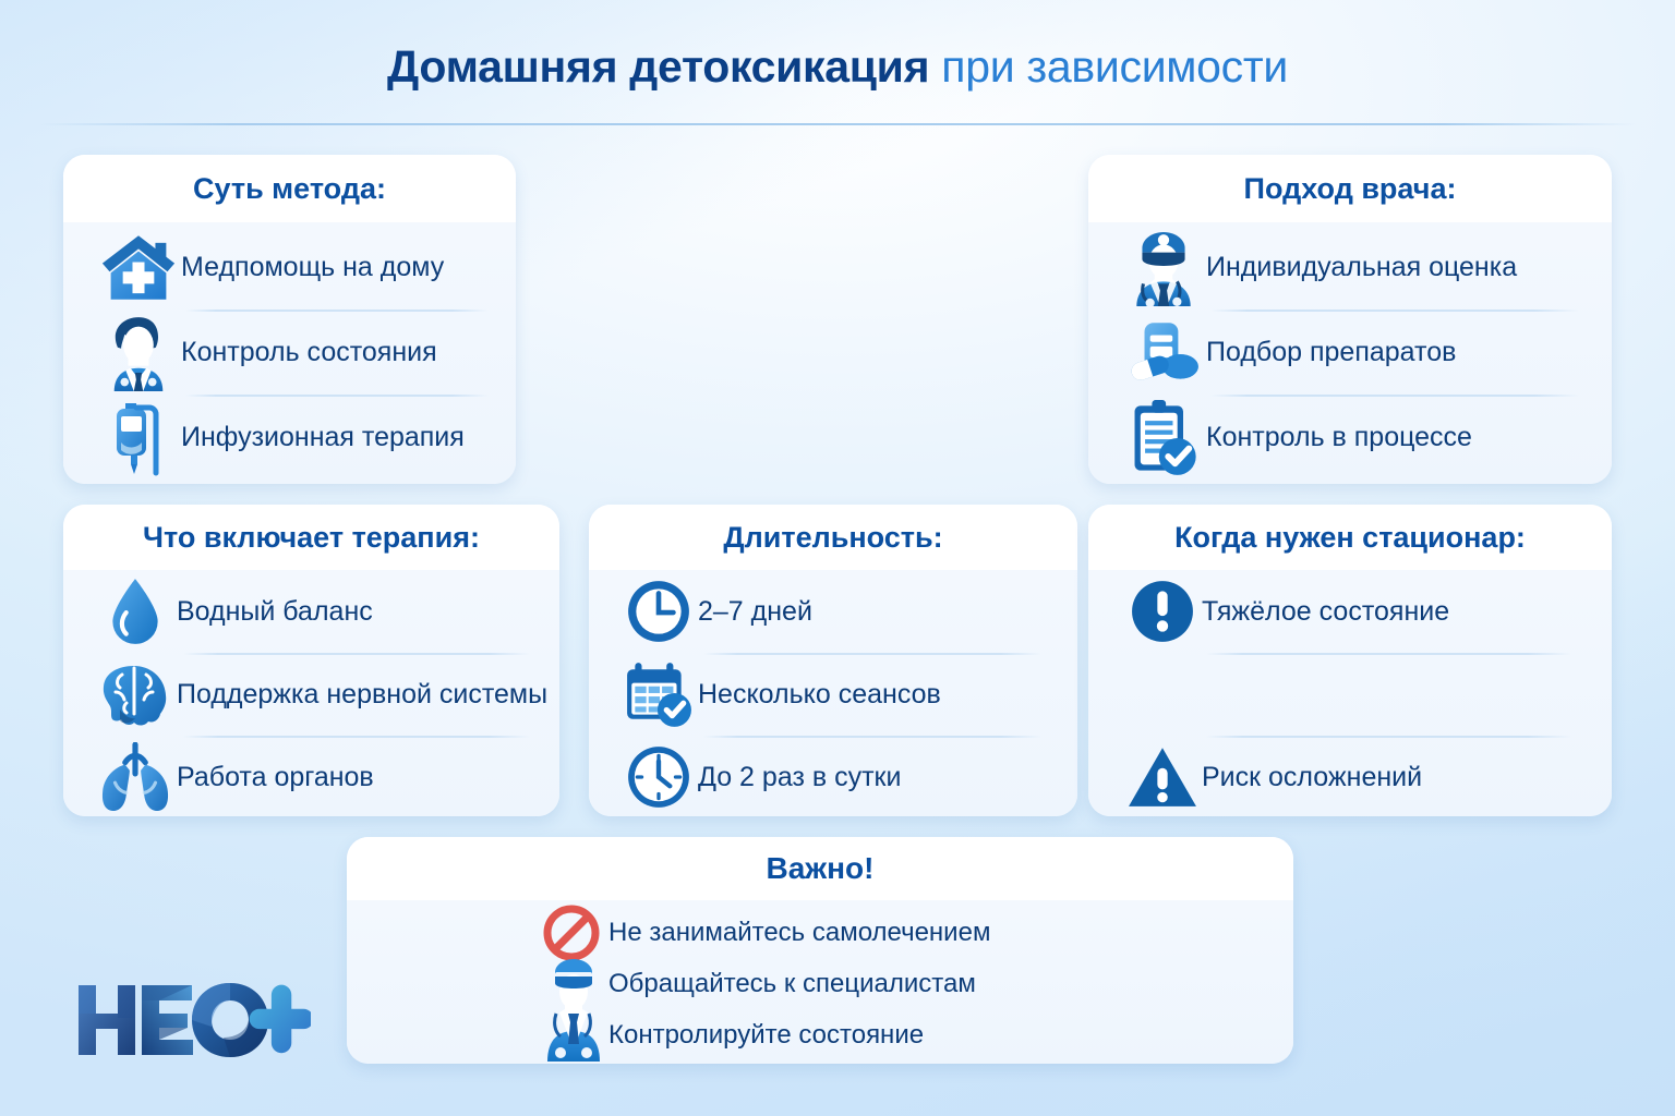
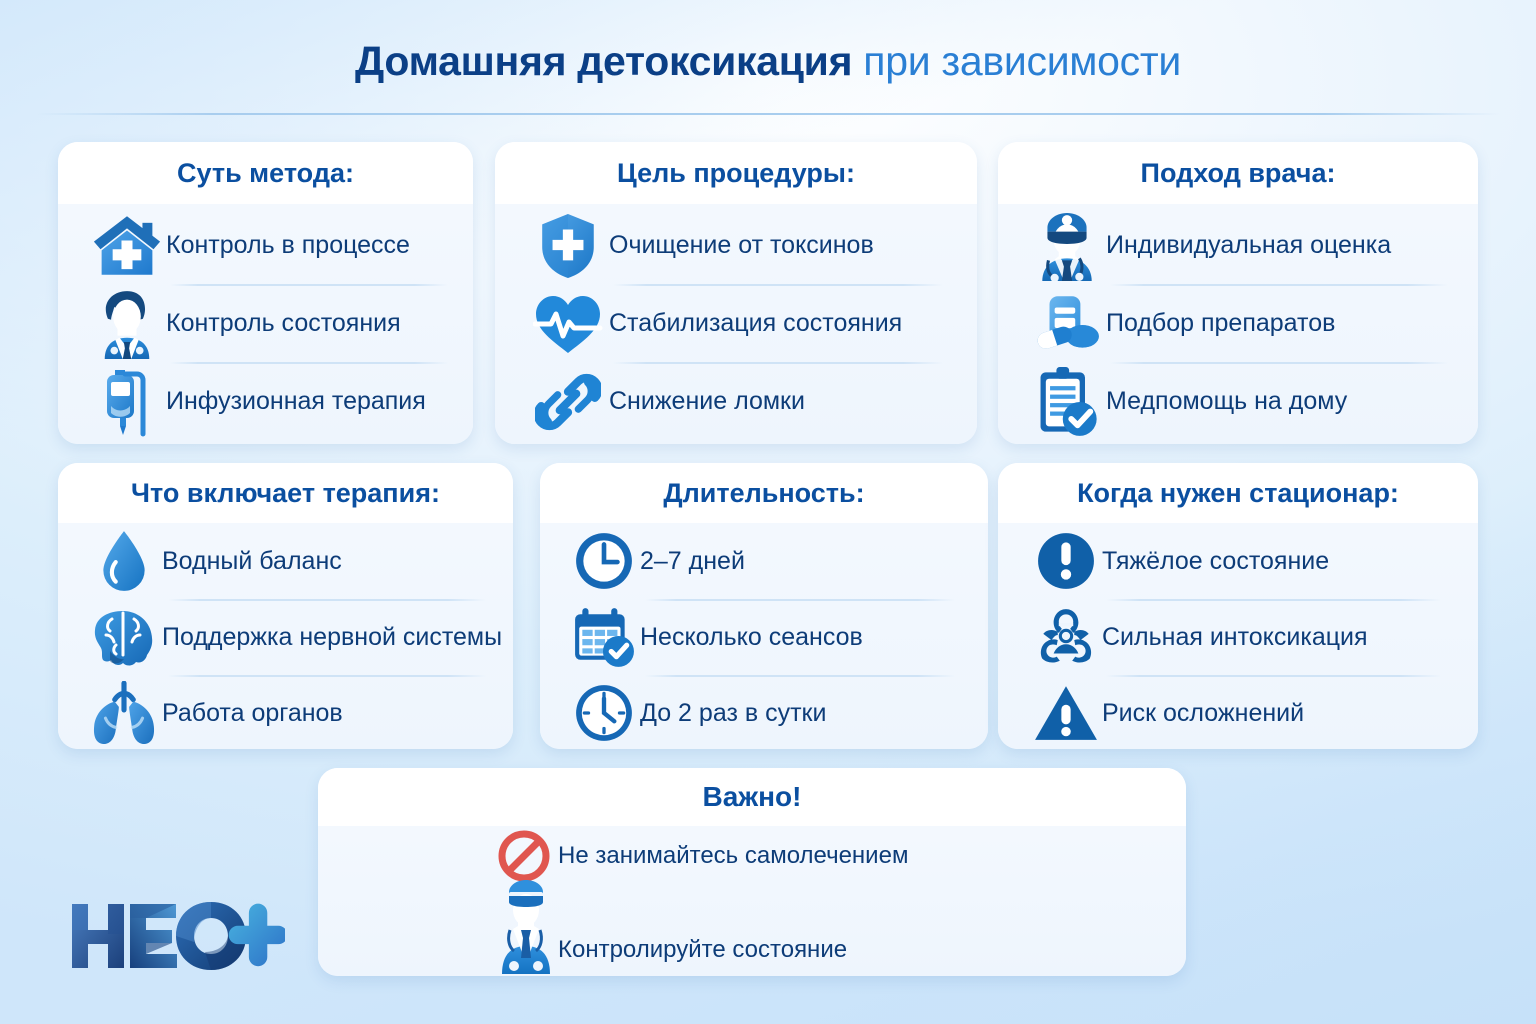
  Домашняя детоксикация при зависимости
  Суть метода:
- Медпомощь на дому
+ Контроль в процессе
  Контроль состояния
  Инфузионная терапия
+ Цель процедуры:
+ Очищение от токсинов
+ Стабилизация состояния
+ Снижение ломки
  Подход врача:
  Индивидуальная оценка
  Подбор препаратов
- Контроль в процессе
+ Медпомощь на дому
  Что включает терапия:
  Водный баланс
  Поддержка нервной системы
  Работа органов
  Длительность:
  2–7 дней
  Несколько сеансов
  До 2 раз в сутки
  Когда нужен стационар:
  Тяжёлое состояние
+ Сильная интоксикация
  Риск осложнений
  Важно!
  Не занимайтесь самолечением
- Обращайтесь к специалистам
  Контролируйте состояние
